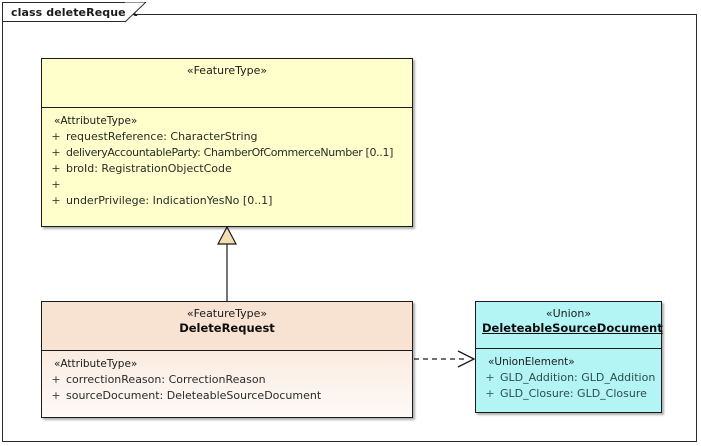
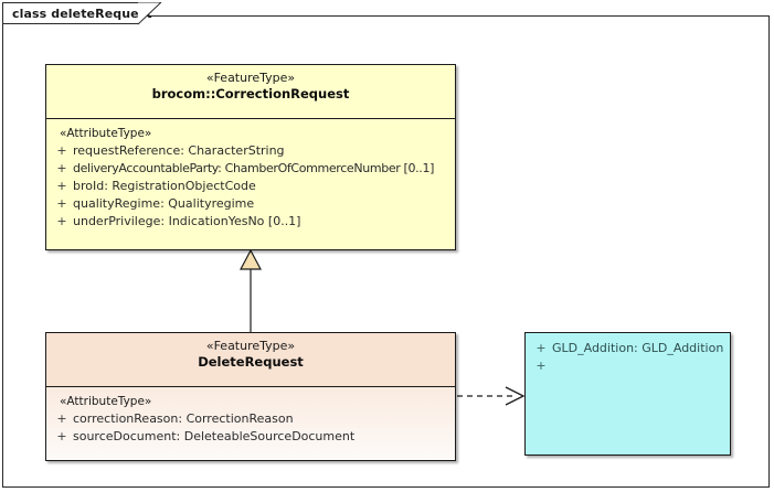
  class deleteReque
  «FeatureType»
+ brocom::CorrectionRequest
  «AttributeType»
  +
  requestReference: CharacterString
  +
  deliveryAccountableParty: ChamberOfCommerceNumber [0..1]
  +
  broId: RegistrationObjectCode
  +
+ qualityRegime: Qualityregime
  +
  underPrivilege: IndicationYesNo [0..1]
  «FeatureType»
  DeleteRequest
  «AttributeType»
  +
  correctionReason: CorrectionReason
  +
  sourceDocument: DeleteableSourceDocument
- «Union»
- DeleteableSourceDocument
- «UnionElement»
  +
  GLD_Addition: GLD_Addition
  +
- GLD_Closure: GLD_Closure
